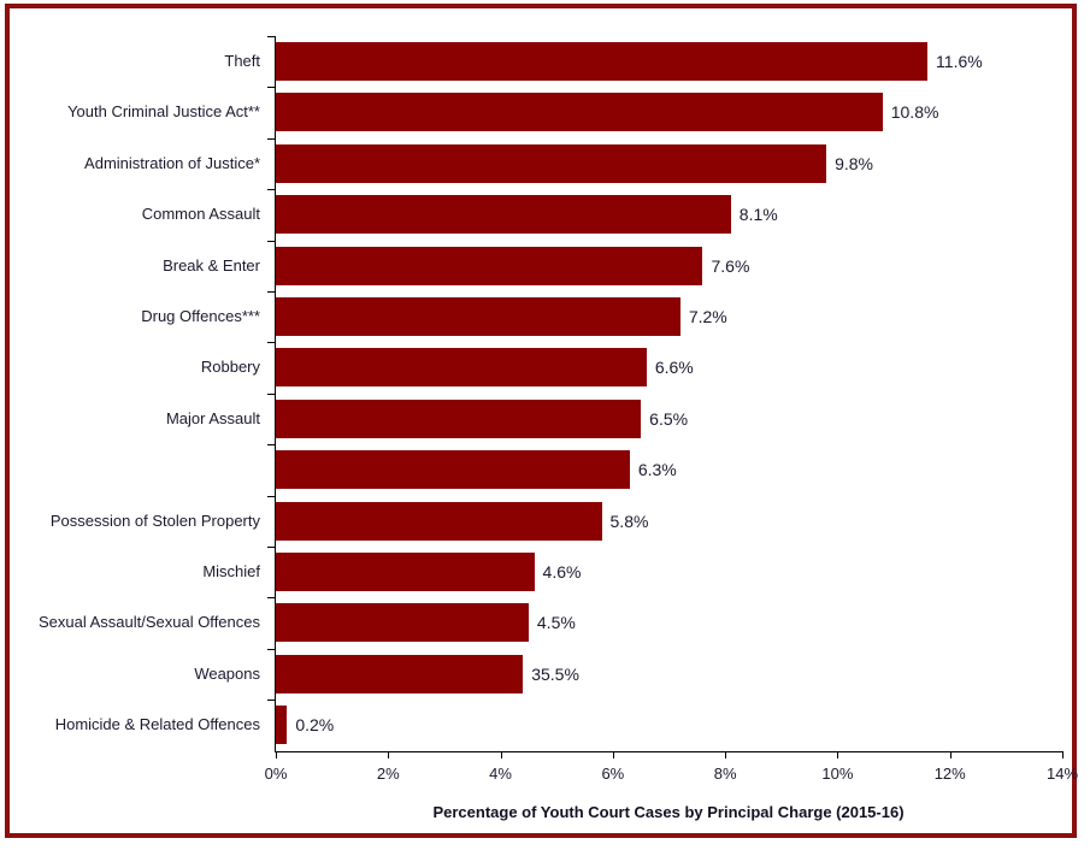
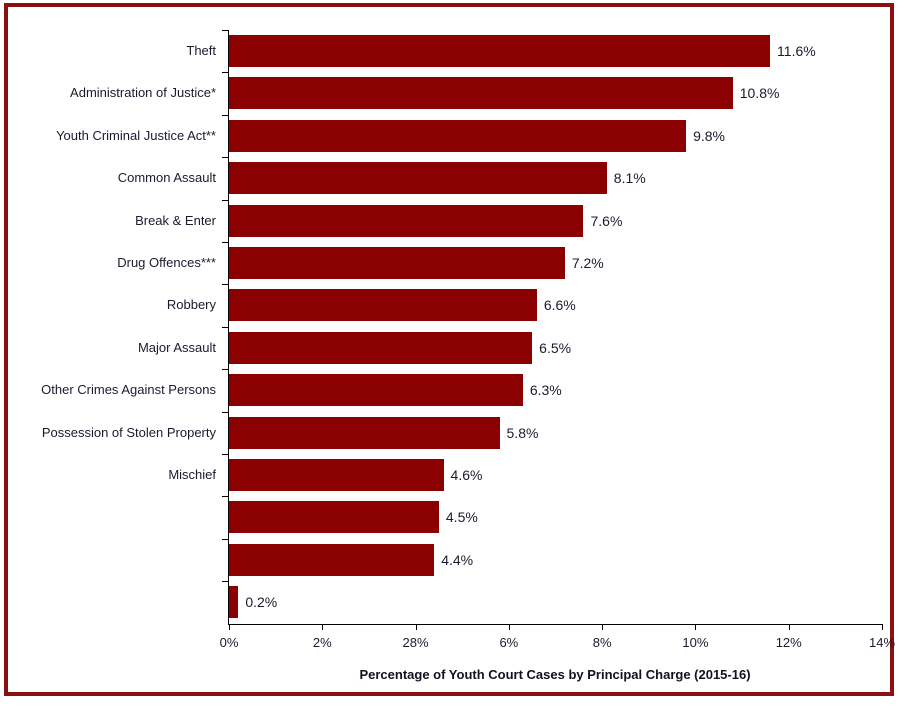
  Theft
  11.6%
- Youth Criminal Justice Act**
+ Administration of Justice*
  10.8%
- Administration of Justice*
+ Youth Criminal Justice Act**
  9.8%
  Common Assault
  8.1%
  Break & Enter
  7.6%
  Drug Offences***
  7.2%
  Robbery
  6.6%
  Major Assault
  6.5%
+ Other Crimes Against Persons
  6.3%
  Possession of Stolen Property
  5.8%
  Mischief
  4.6%
- Sexual Assault/Sexual Offences
  4.5%
- Weapons
- 35.5%
+ 4.4%
- Homicide & Related Offences
  0.2%
  0%
  2%
- 4%
+ 28%
  6%
  8%
  10%
  12%
  14%
  Percentage of Youth Court Cases by Principal Charge (2015-16)
